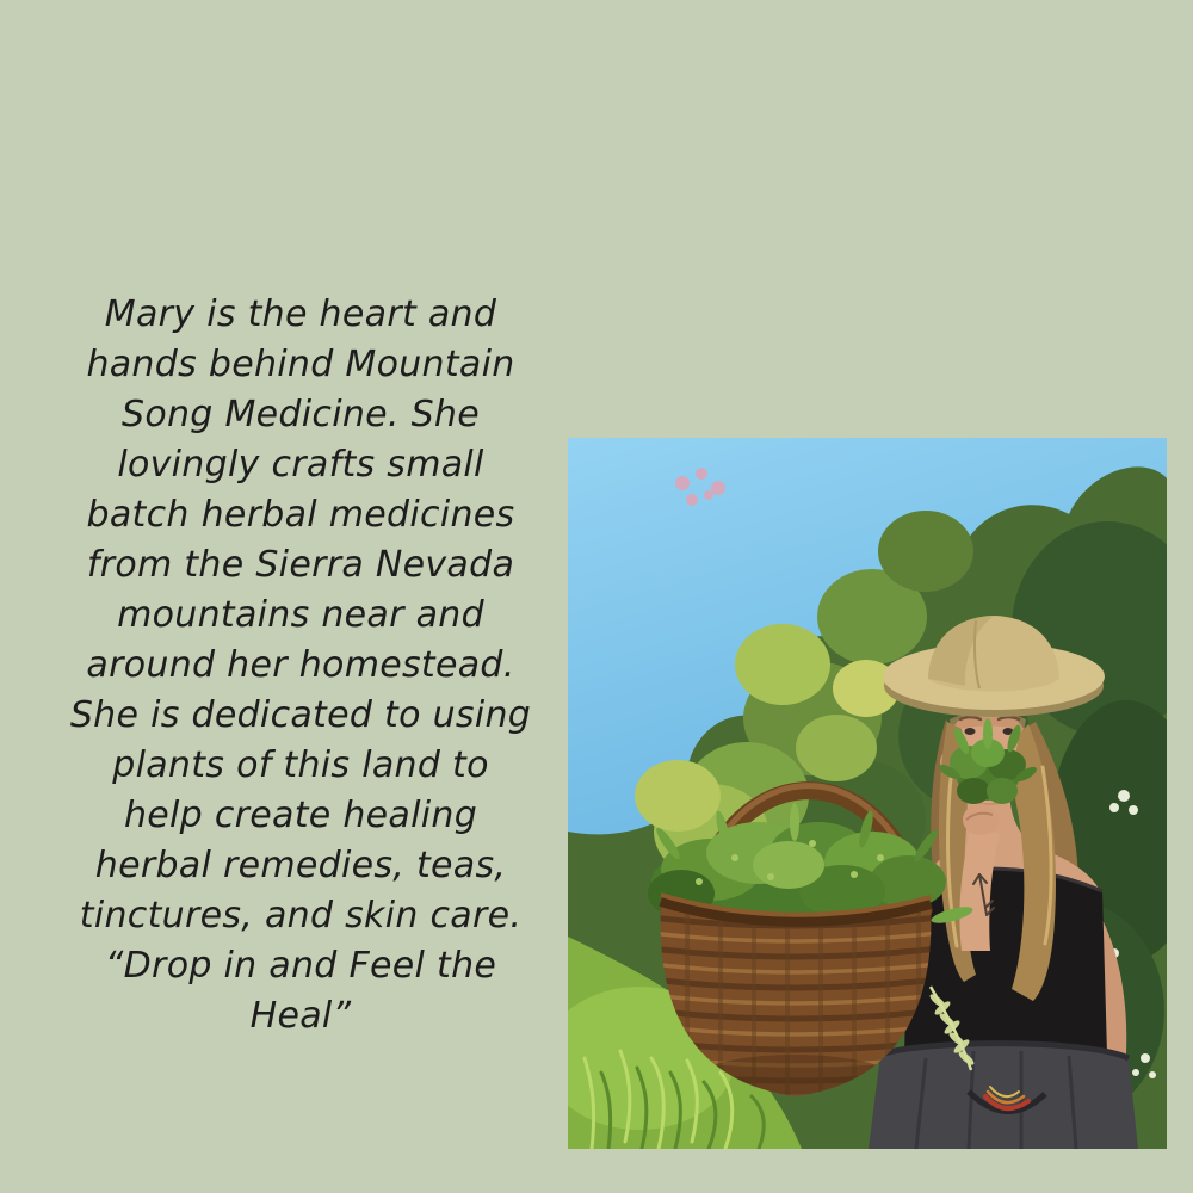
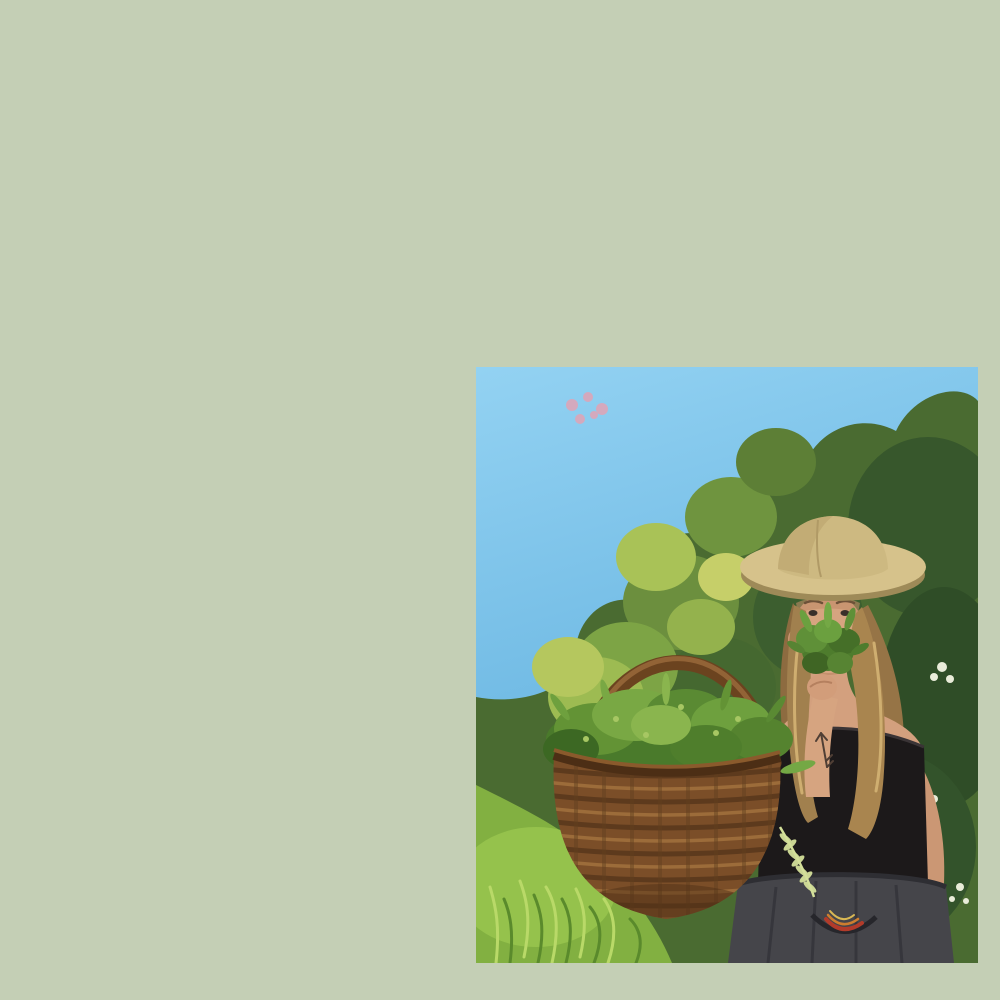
- Mary is the heart and
- hands behind Mountain
- Song Medicine. She
- lovingly crafts small
- batch herbal medicines
- from the Sierra Nevada
- mountains near and
- around her homestead.
- She is dedicated to using
- plants of this land to
- help create healing
- herbal remedies, teas,
- tinctures, and skin care.
- “Drop in and Feel the
- Heal”
